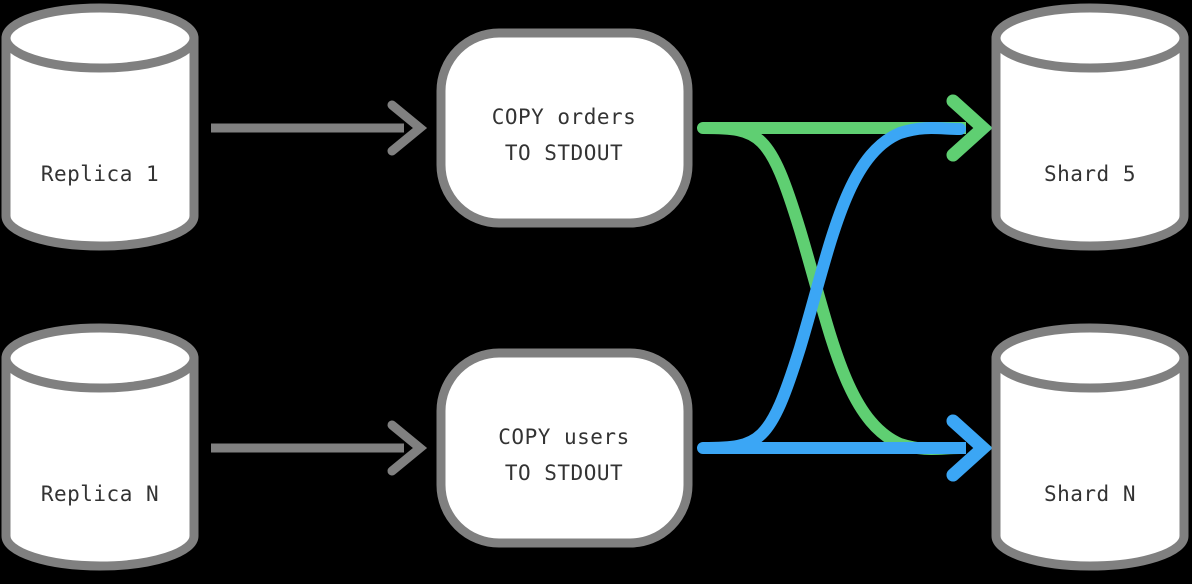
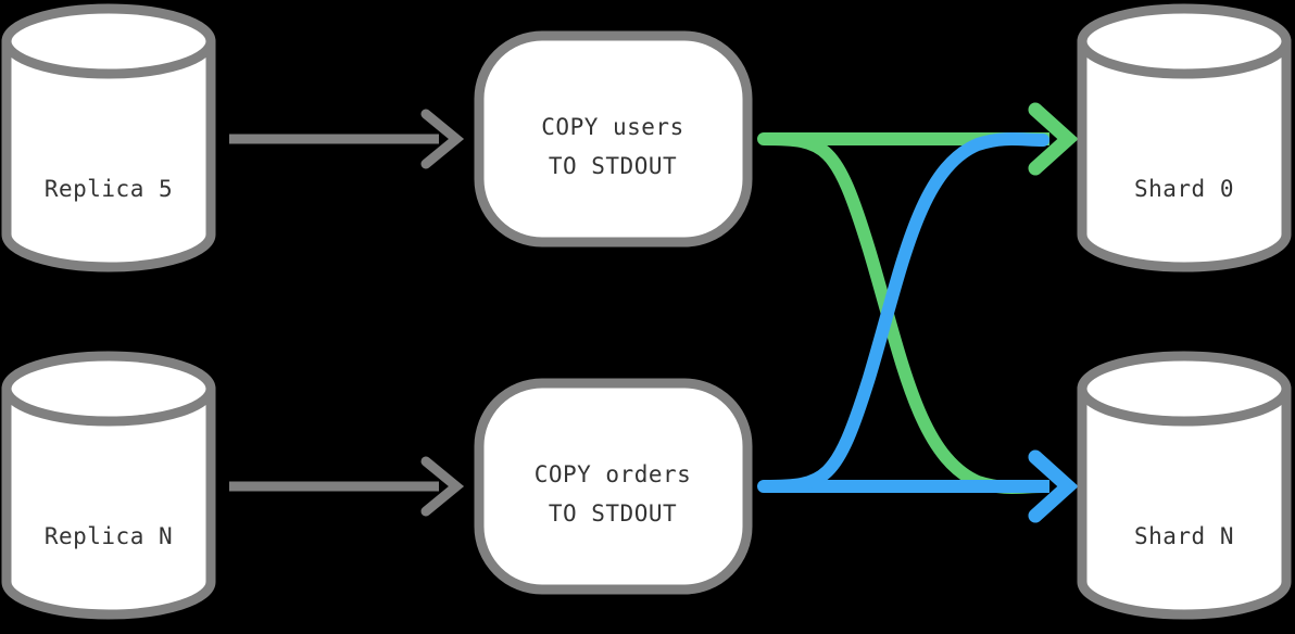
- Replica 1
+ Replica 5
  Replica N
- COPY orders
+ COPY users
  TO STDOUT
- COPY users
+ COPY orders
  TO STDOUT
- Shard 5
+ Shard 0
  Shard N
